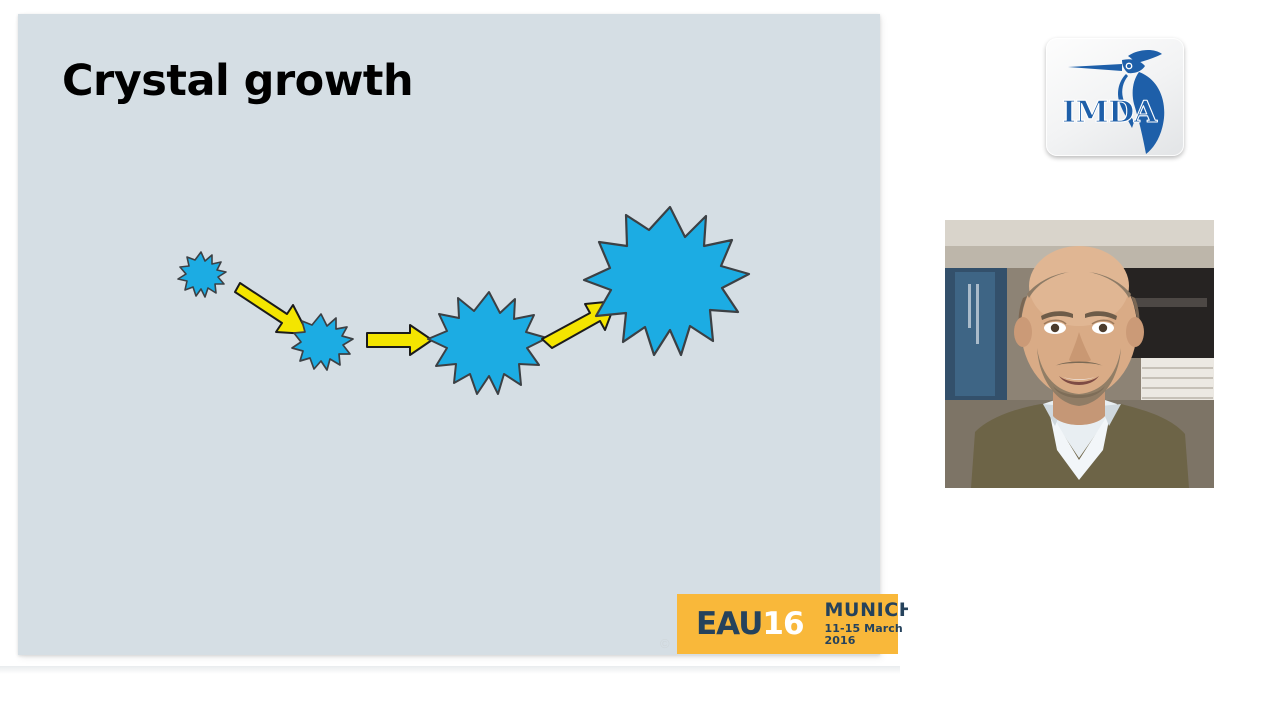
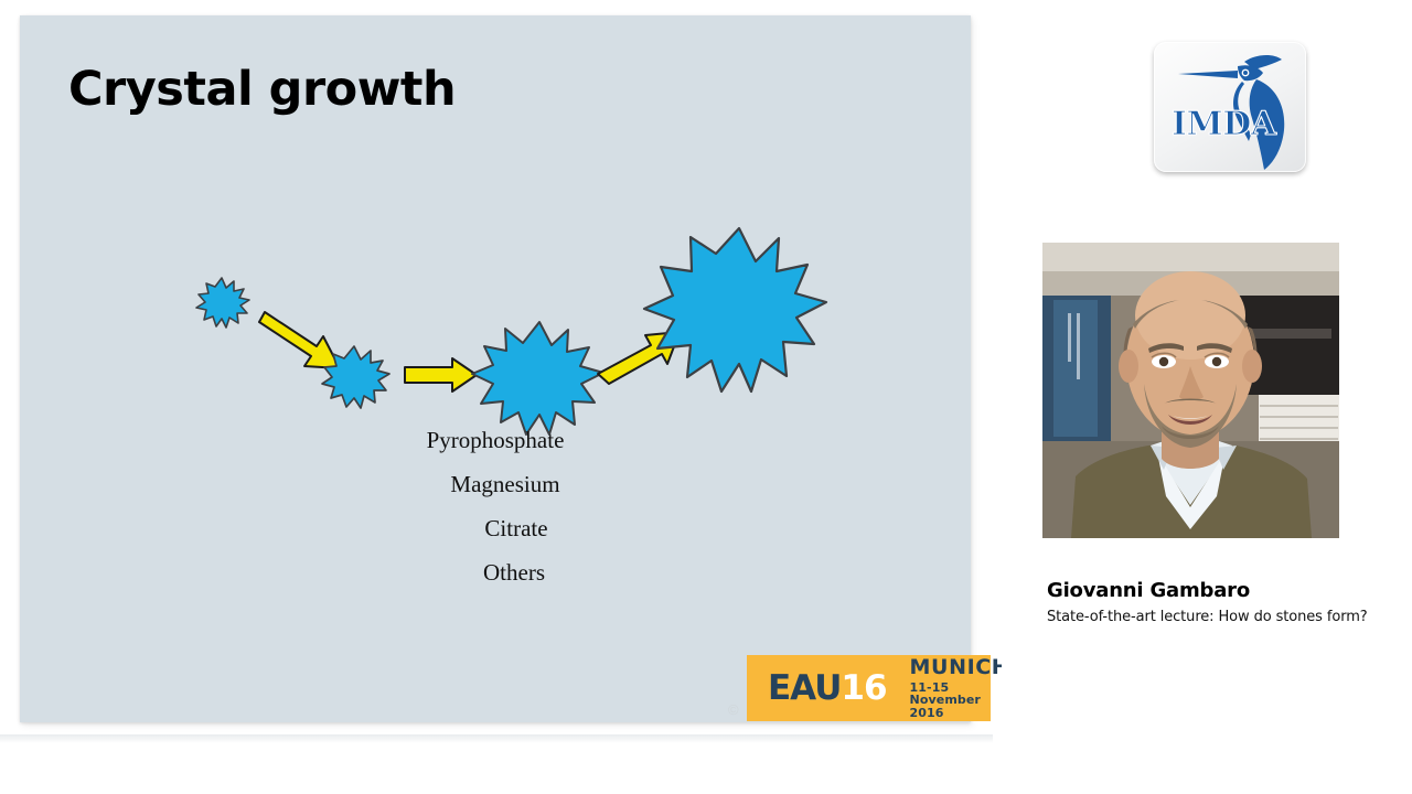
  Crystal growth
+ Pyrophosphate
+ Magnesium
+ Citrate
+ Others
  EAU16
  MUNIC
- 11-15 March 2016
+ 11-15 November 2016
  IMDA
+ Giovanni Gambaro
+ State-of-the-art lecture: How do stones form?
